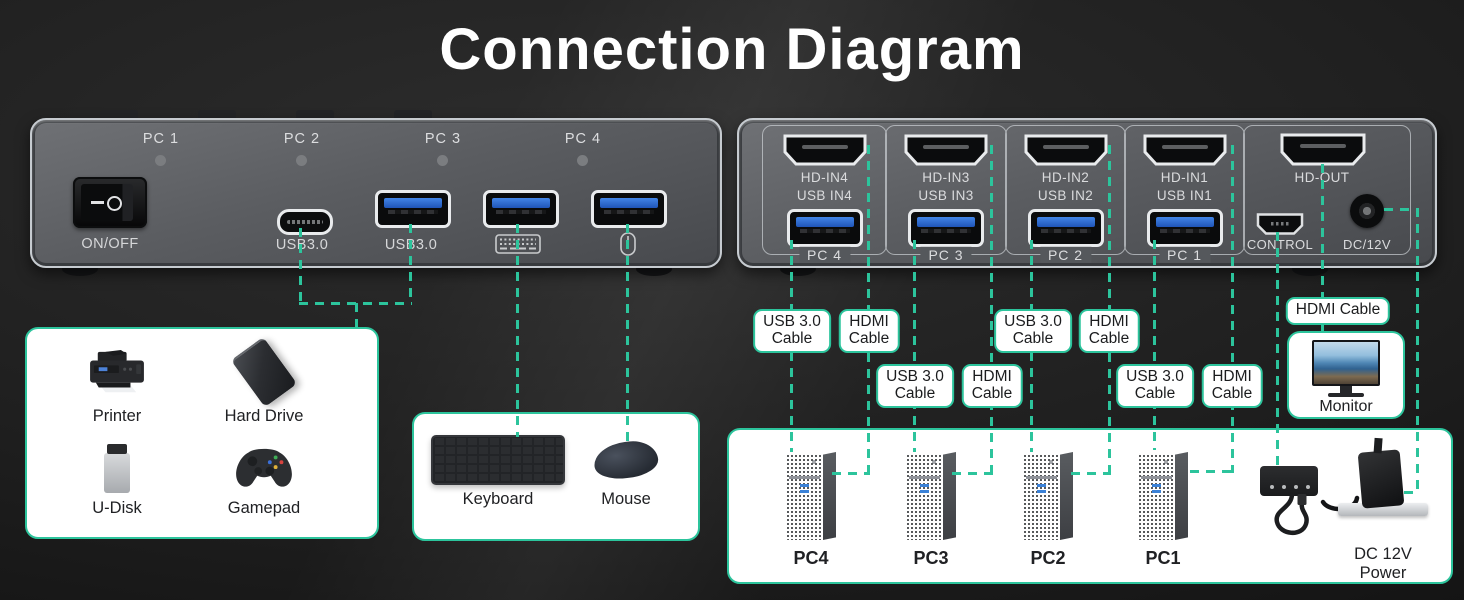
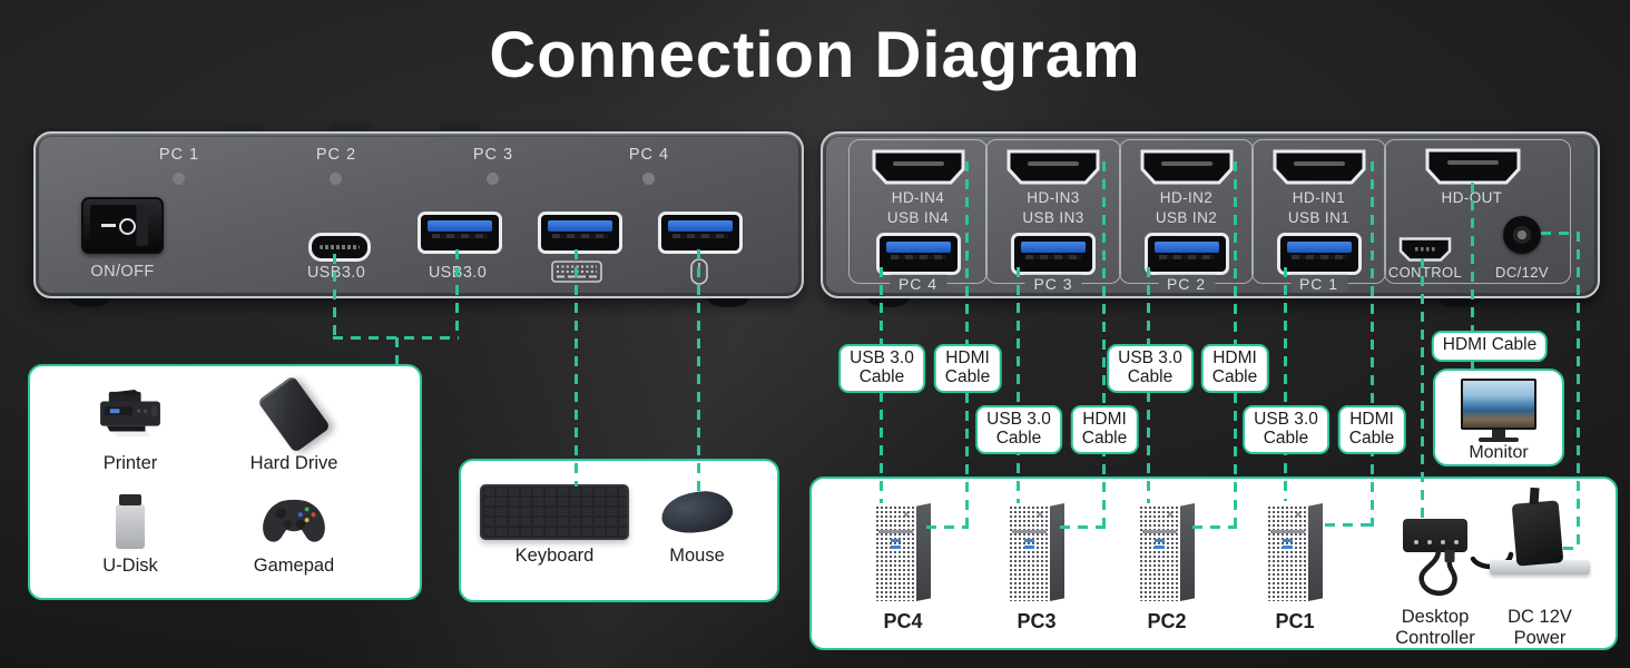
  Connection Diagram
  PC 1
  PC 2
  PC 3
  PC 4
  ON/OFF
  US3.0
  US3.0
  HD-IN4
  USB IN4
  PC 4
  HD-IN3
  USB IN3
  PC 3
  HD-IN2
  USB IN2
  PC 2
  HD-IN1
  USB IN1
  PC 1
  HD-OUT
  CONTROL
  DC/12V
  USB 3.0
  Cable
  HDMI
  Cable
  USB 3.0
  Cable
  HDMI
  Cable
  USB 3.0
  Cable
  HDMI
  Cable
  USB 3.0
  Cable
  HDMI
  Cable
  HDMI Cable
  Monitor
  Printer
  Hard Drive
  U-Disk
  Gamepad
  Keyboard
  Mouse
  PC4
  PC3
  PC2
  PC1
+ Desktop
+ Controller
  DC 12V
  Power
